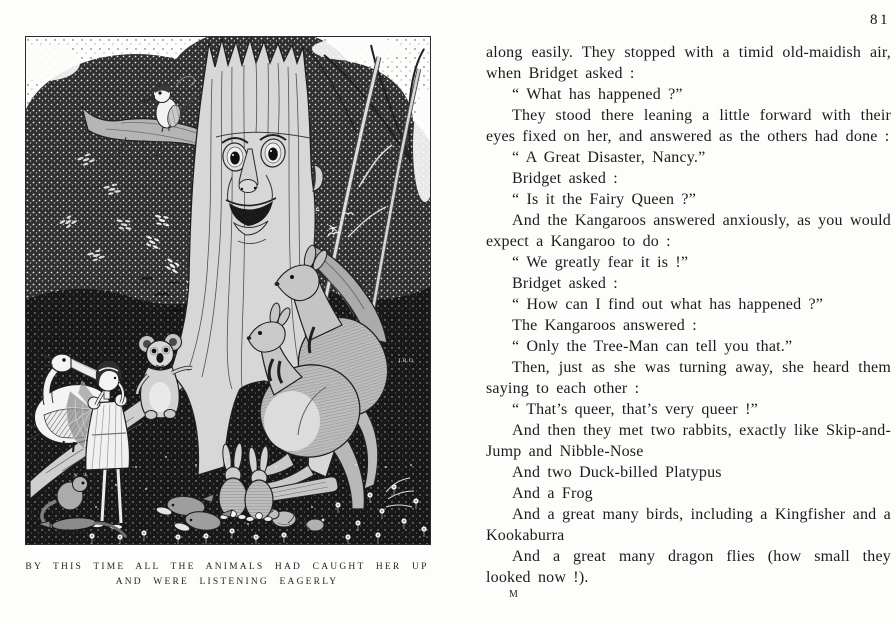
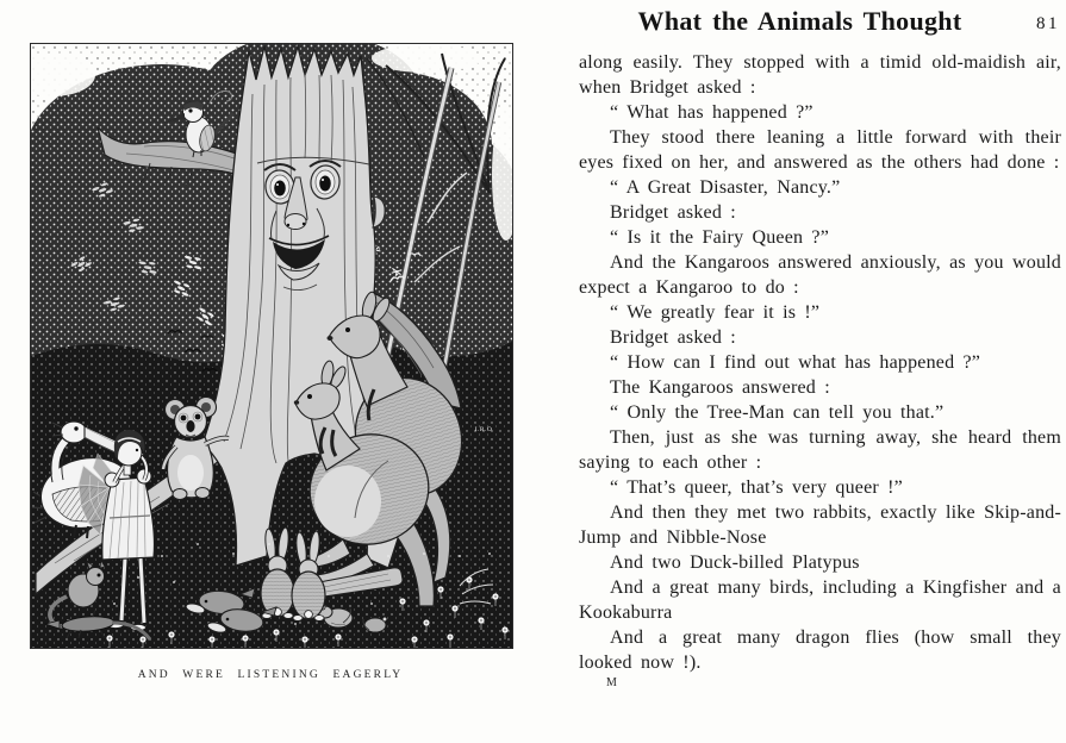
- BY THIS TIME ALL THE ANIMALS HAD CAUGHT HER UP
  AND WERE LISTENING EAGERLY
+ What the Animals Thought
  81
  along easily. They stopped with a timid old-maidish air, when Bridget asked :
  “ What has happened ?”
  They stood there leaning a little forward with their eyes fixed on her, and answered as the others had done :
  “ A Great Disaster, Nancy.”
  Bridget asked :
  “ Is it the Fairy Queen ?”
  And the Kangaroos answered anxiously, as you would expect a Kangaroo to do :
  “ We greatly fear it is !”
  Bridget asked :
  “ How can I find out what has happened ?”
  The Kangaroos answered :
  “ Only the Tree-Man can tell you that.”
  Then, just as she was turning away, she heard them saying to each other :
  “ That’s queer, that’s very queer !”
  And then they met two rabbits, exactly like Skip-and-Jump and Nibble-Nose
  And two Duck-billed Platypus
- And a Frog
  And a great many birds, including a Kingfisher and a Kookaburra
  And a great many dragon flies (how small they looked now !).
  M
